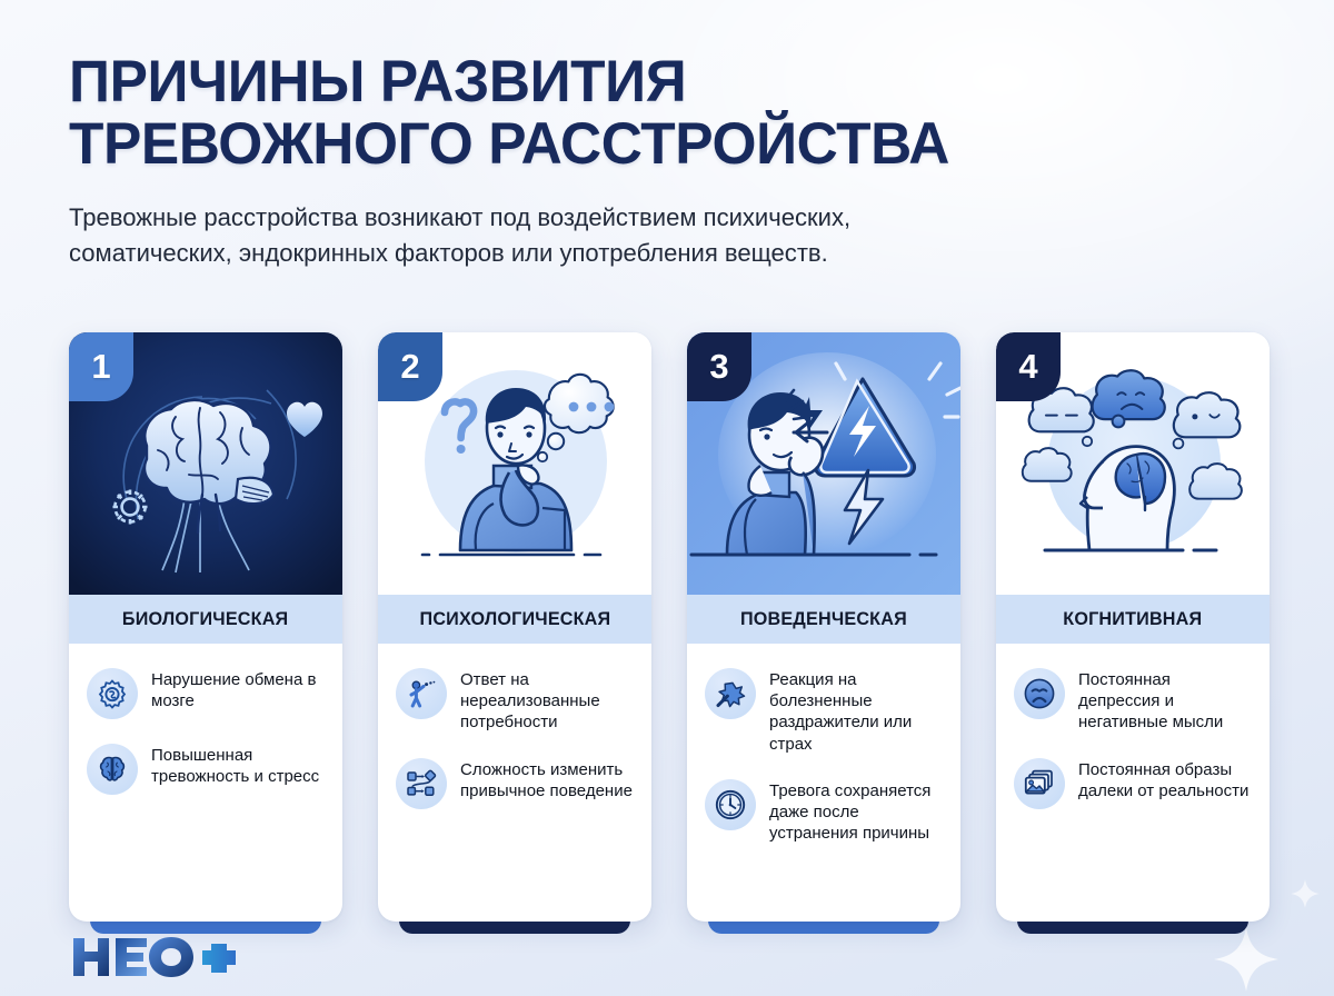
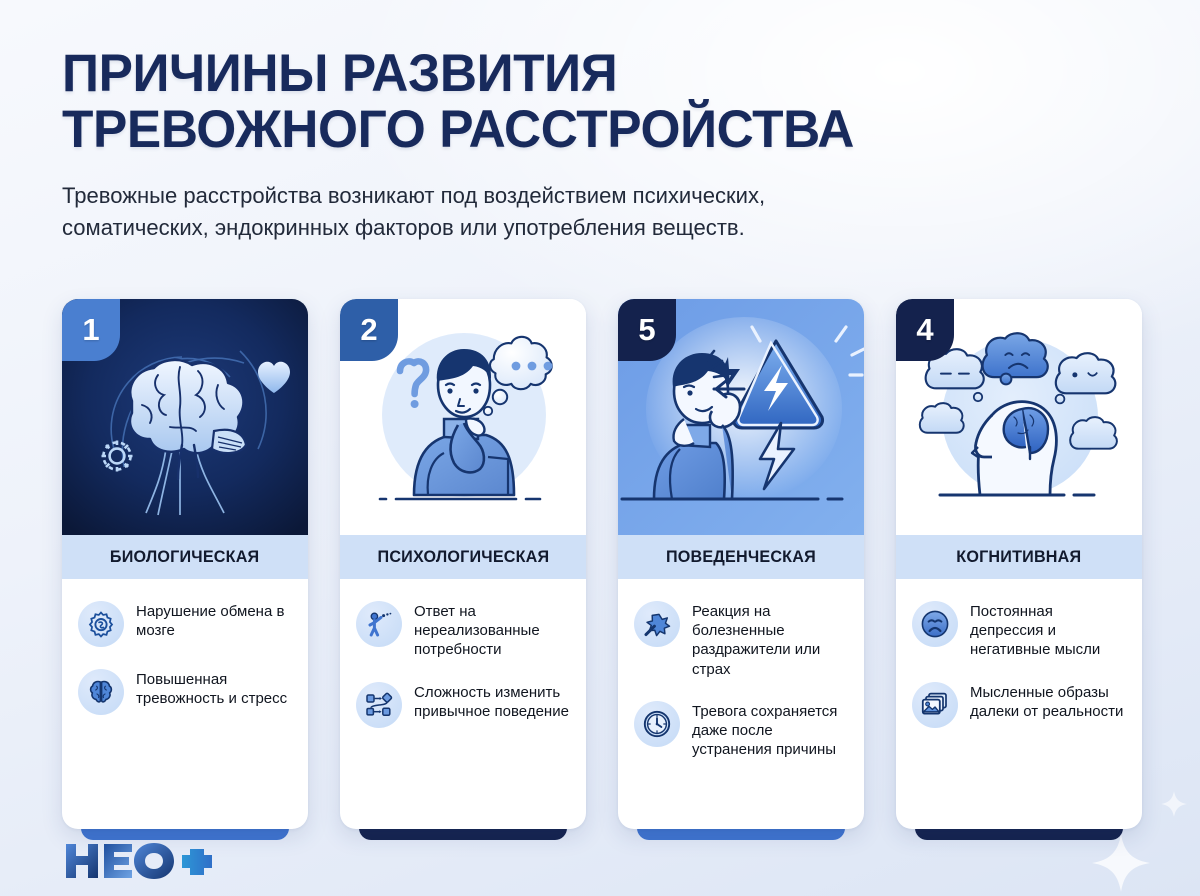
  ПРИЧИНЫ РАЗВИТИЯ
  ТРЕВОЖНОГО РАССТРОЙСТВА
  Тревожные расстройства возникают под воздействием психических,
  соматических, эндокринных факторов или употребления веществ.
  1
  БИОЛОГИЧЕСКАЯ
  Нарушение обмена в мозге
  Повышенная тревожность и стресс
  2
  ПСИХОЛОГИЧЕСКАЯ
  Ответ на нереализованные потребности
  Сложность изменить привычное поведение
- 3
+ 5
  ПОВЕДЕНЧЕСКАЯ
  Реакция на болезненные раздражители или страх
  Тревога сохраняется даже после устранения причины
  4
  КОГНИТИВНАЯ
  Постоянная депрессия и негативные мысли
- Постоянная образы далеки от реальности
+ Мысленные образы далеки от реальности
